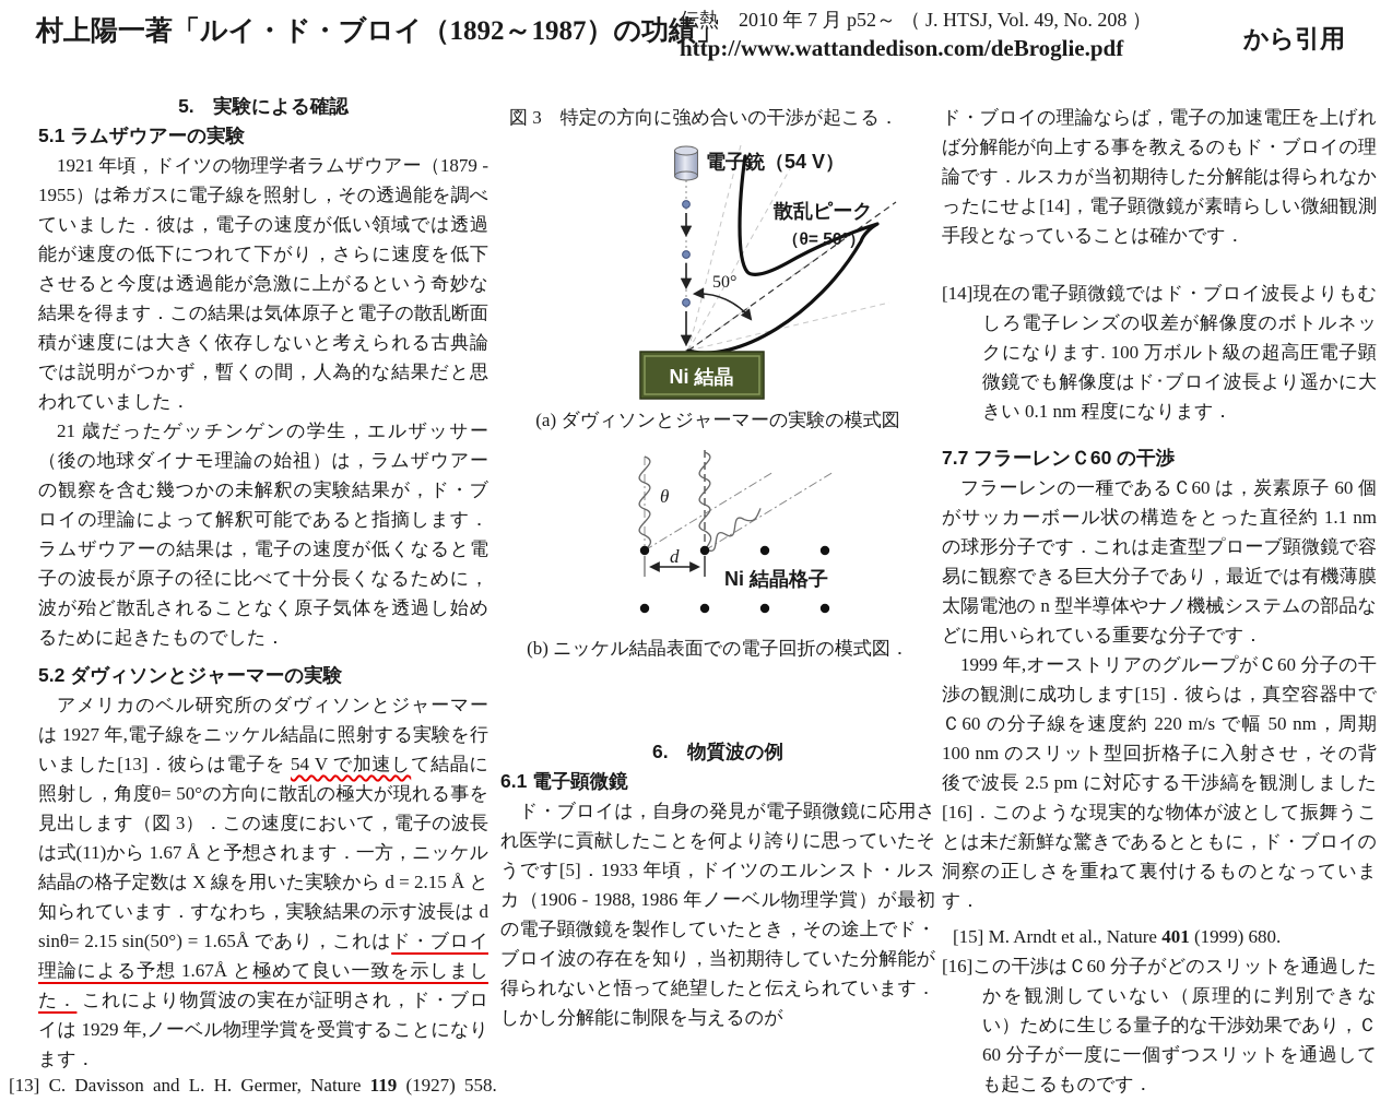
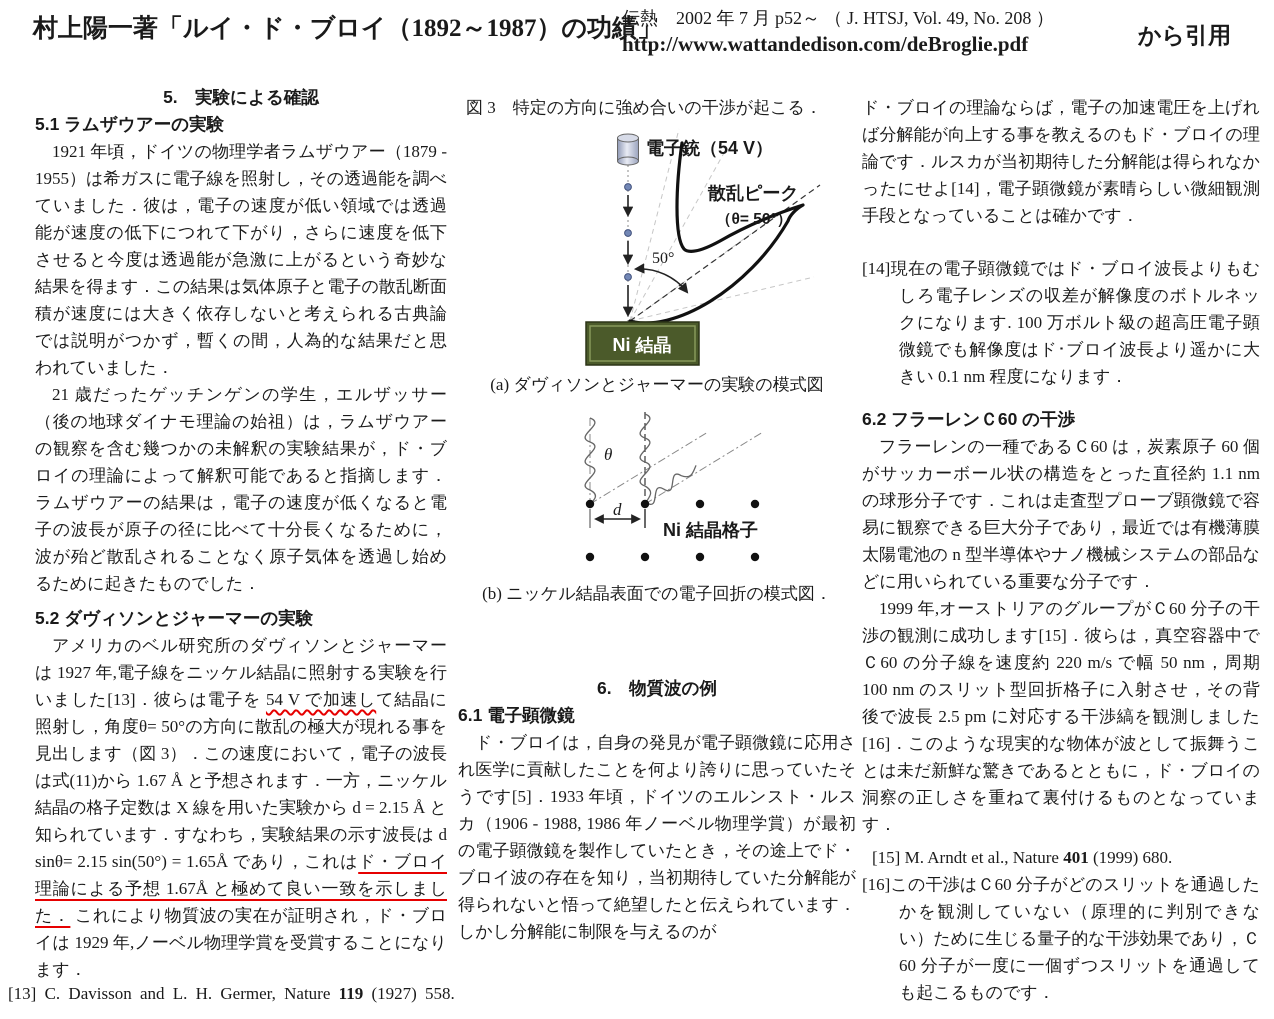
  村上陽一著「ルイ・ド・ブロイ（1892～1987）の功績」
- 伝熱 2010 年 7 月 p52～ （ J. HTSJ, Vol. 49, No. 208 ）
+ 伝熱 2002 年 7 月 p52～ （ J. HTSJ, Vol. 49, No. 208 ）
  http://www.wattandedison.com/deBroglie.pdf
  から引用
  5. 実験による確認
  5.1 ラムザウアーの実験
  1921 年頃，ドイツの物理学者ラムザウアー（1879 - 1955）は希ガスに電子線を照射し，その透過能を調べていました．彼は，電子の速度が低い領域では透過能が速度の低下につれて下がり，さらに速度を低下させると今度は透過能が急激に上がるという奇妙な結果を得ます．この結果は気体原子と電子の散乱断面積が速度には大きく依存しないと考えられる古典論では説明がつかず，暫くの間，人為的な結果だと思われていました．
  21 歳だったゲッチンゲンの学生，エルザッサー（後の地球ダイナモ理論の始祖）は，ラムザウアーの観察を含む幾つかの未解釈の実験結果が，ド・ブロイの理論によって解釈可能であると指摘します．ラムザウアーの結果は，電子の速度が低くなると電子の波長が原子の径に比べて十分長くなるために，波が殆ど散乱されることなく原子気体を透過し始めるために起きたものでした．
  5.2 ダヴィソンとジャーマーの実験
  アメリカのベル研究所のダヴィソンとジャーマーは 1927 年,電子線をニッケル結晶に照射する実験を行いました[13]．彼らは電子を 54 V で加速して結晶に照射し，角度θ= 50°の方向に散乱の極大が現れる事を見出します（図 3）．この速度において，電子の波長は式(11)から 1.67 Å と予想されます．一方，ニッケル結晶の格子定数は X 線を用いた実験から d = 2.15 Å と知られています．すなわち，実験結果の示す波長は d sinθ= 2.15 sin(50°) = 1.65Å であり，これはド・ブロイ理論による予想 1.67Å と極めて良い一致を示しました． これにより物質波の実在が証明され，ド・ブロイは 1929 年,ノーベル物理学賞を受賞することになります．
  図 3 特定の方向に強め合いの干渉が起こる．
  電子銃（54 V）
  50°
  散乱ピーク
  （θ= 50°）
  Ni 結晶
  (a) ダヴィソンとジャーマーの実験の模式図
  θ
  d
  Ni 結晶格子
  (b) ニッケル結晶表面での電子回折の模式図．
  6. 物質波の例
  6.1 電子顕微鏡
  ド・ブロイは，自身の発見が電子顕微鏡に応用され医学に貢献したことを何より誇りに思っていたそうです[5]．1933 年頃，ドイツのエルンスト・ルスカ（1906 - 1988, 1986 年ノーベル物理学賞）が最初の電子顕微鏡を製作していたとき，その途上でド・ブロイ波の存在を知り，当初期待していた分解能が得られないと悟って絶望したと伝えられています．しかし分解能に制限を与えるのが
  ド・ブロイの理論ならば，電子の加速電圧を上げれば分解能が向上する事を教えるのもド・ブロイの理論です．ルスカが当初期待した分解能は得られなかったにせよ[14]，電子顕微鏡が素晴らしい微細観測手段となっていることは確かです．
  [14]現在の電子顕微鏡ではド・ブロイ波長よりもむしろ電子レンズの収差が解像度のボトルネックになります. 100 万ボルト級の超高圧電子顕微鏡でも解像度はド･ブロイ波長より遥かに大きい 0.1 nm 程度になります．
- 7.7 フラーレンＣ60 の干渉
+ 6.2 フラーレンＣ60 の干渉
  フラーレンの一種であるＣ60 は，炭素原子 60 個がサッカーボール状の構造をとった直径約 1.1 nm の球形分子です．これは走査型プローブ顕微鏡で容易に観察できる巨大分子であり，最近では有機薄膜太陽電池の n 型半導体やナノ機械システムの部品などに用いられている重要な分子です．
  1999 年,オーストリアのグループがＣ60 分子の干渉の観測に成功します[15]．彼らは，真空容器中でＣ60 の分子線を速度約 220 m/s で幅 50 nm，周期 100 nm のスリット型回折格子に入射させ，その背後で波長 2.5 pm に対応する干渉縞を観測しました[16]．このような現実的な物体が波として振舞うことは未だ新鮮な驚きであるとともに，ド・ブロイの洞察の正しさを重ねて裏付けるものとなっています．
  [15] M. Arndt et al., Nature 401 (1999) 680.
  [16]この干渉はＣ60 分子がどのスリットを通過したかを観測していない（原理的に判別できない）ために生じる量子的な干渉効果であり，Ｃ60 分子が一度に一個ずつスリットを通過しても起こるものです．
  [13] C. Davisson and L. H. Germer, Nature 119 (1927) 558.
